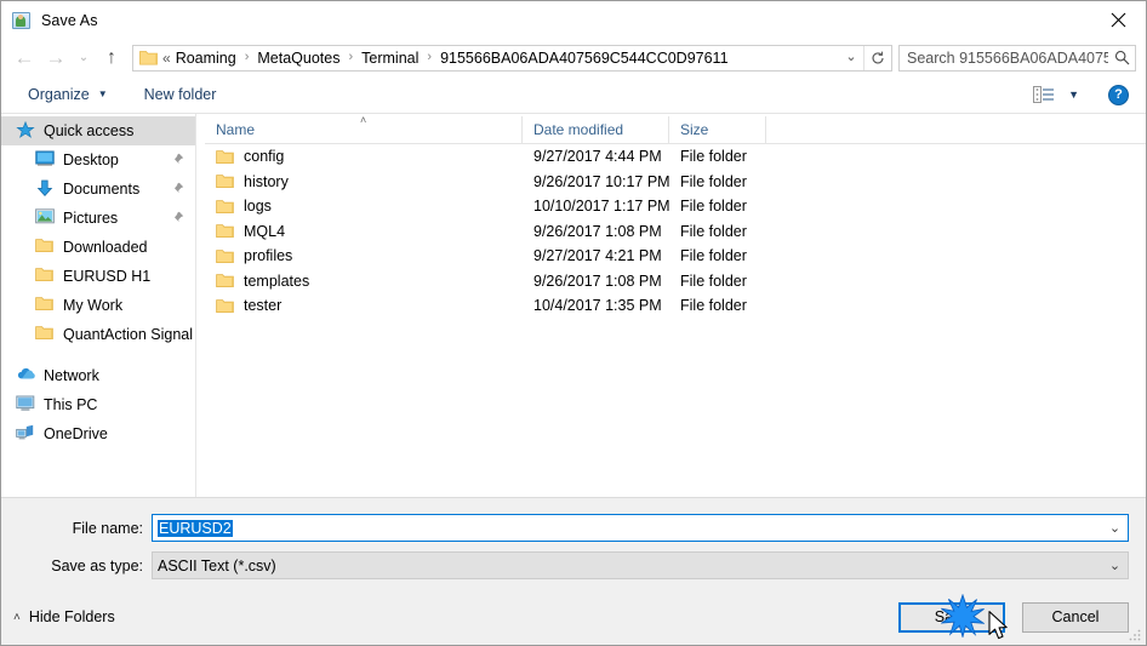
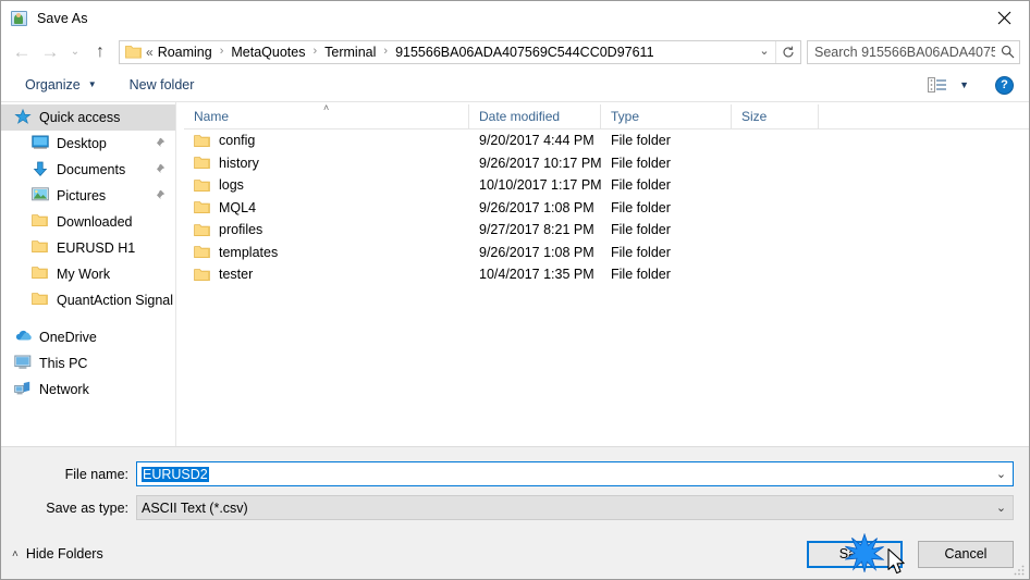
  Save As
  ←
  →
  ⌄
  ↑
  «
  Roaming
  ›
  MetaQuotes
  ›
  Terminal
  ›
  915566BA06ADA407569C544CC0D97611
  ⌄
  Search 915566BA06ADA4075
  Organize
  ▼
  New folder
  ▼
  ?
  Quick access
  Desktop
  Documents
  Pictures
  Downloaded
  EURUSD H1
  My Work
  QuantAction Signal
- Network
+ OneDrive
  This PC
- OneDrive
+ Network
  ˄
  Name
  Date modified
+ Type
  Size
  config
- 9/27/2017 4:44 PM
+ 9/20/2017 4:44 PM
  File folder
  history
  9/26/2017 10:17 PM
  File folder
  logs
  10/10/2017 1:17 PM
  File folder
  MQL4
  9/26/2017 1:08 PM
  File folder
  profiles
- 9/27/2017 4:21 PM
+ 9/27/2017 8:21 PM
  File folder
  templates
  9/26/2017 1:08 PM
  File folder
  tester
  10/4/2017 1:35 PM
  File folder
  File name:
  EURUSD2
  ⌄
  Save as type:
  ASCII Text (*.csv)
  ⌄
  ˄
  Hide Folders
  Cancel
